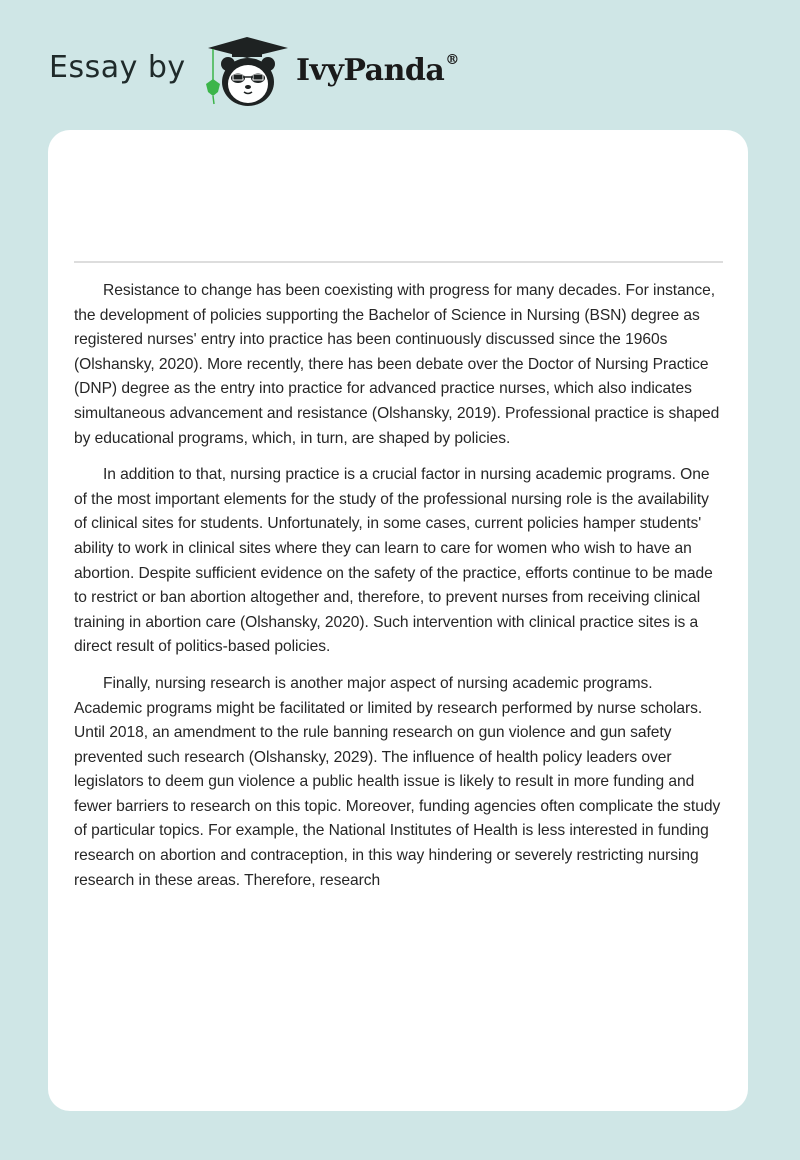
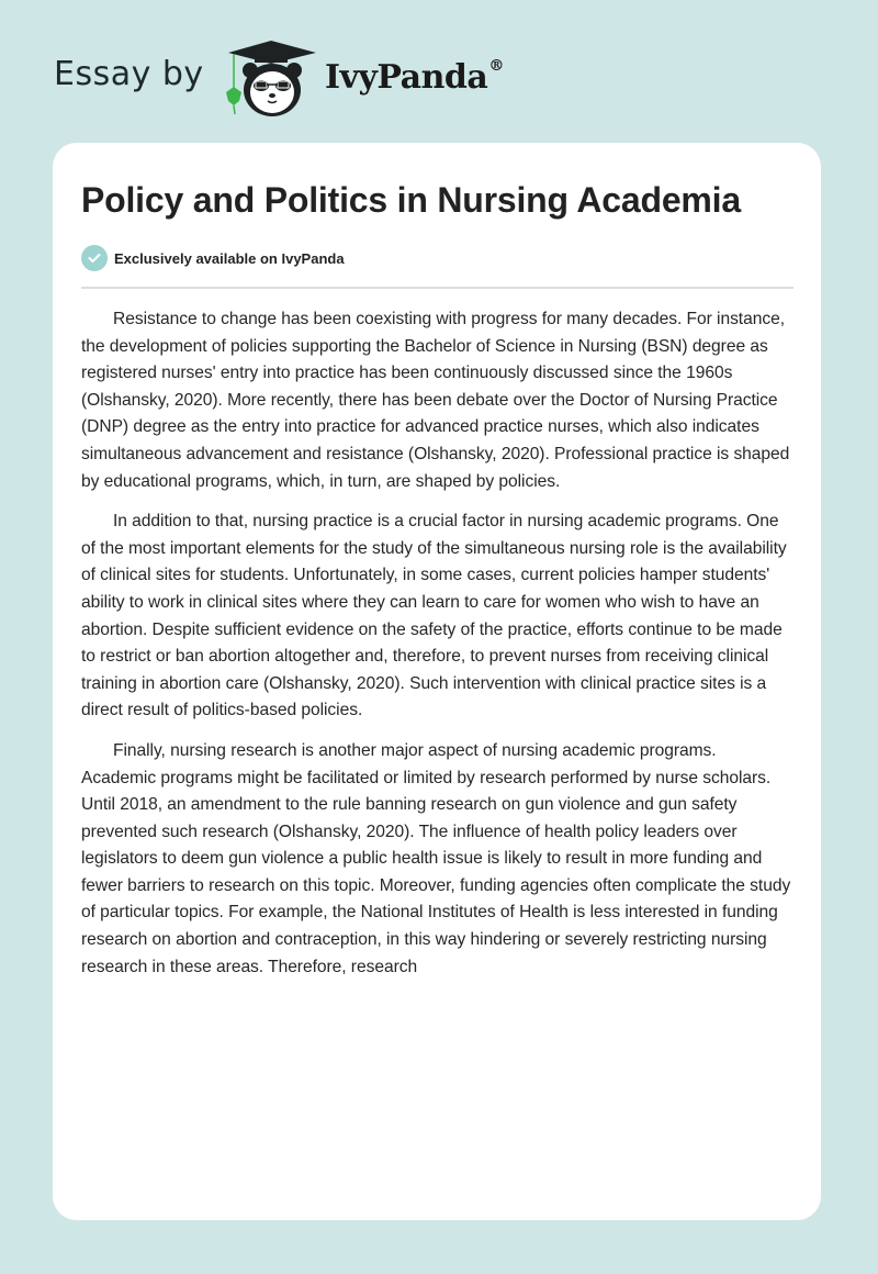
  Essay by
  IvyPanda®
+ Policy and Politics in Nursing Academia
+ Exclusively available on IvyPanda
- Resistance to change has been coexisting with progress for many decades. For instance, the development of policies supporting the Bachelor of Science in Nursing (BSN) degree as registered nurses' entry into practice has been continuously discussed since the 1960s (Olshansky, 2020). More recently, there has been debate over the Doctor of Nursing Practice (DNP) degree as the entry into practice for advanced practice nurses, which also indicates simultaneous advancement and resistance (Olshansky, 2019). Professional practice is shaped by educational programs, which, in turn, are shaped by policies.
+ Resistance to change has been coexisting with progress for many decades. For instance, the development of policies supporting the Bachelor of Science in Nursing (BSN) degree as registered nurses' entry into practice has been continuously discussed since the 1960s (Olshansky, 2020). More recently, there has been debate over the Doctor of Nursing Practice (DNP) degree as the entry into practice for advanced practice nurses, which also indicates simultaneous advancement and resistance (Olshansky, 2020). Professional practice is shaped by educational programs, which, in turn, are shaped by policies.
- In addition to that, nursing practice is a crucial factor in nursing academic programs. One of the most important elements for the study of the professional nursing role is the availability of clinical sites for students. Unfortunately, in some cases, current policies hamper students' ability to work in clinical sites where they can learn to care for women who wish to have an abortion. Despite sufficient evidence on the safety of the practice, efforts continue to be made to restrict or ban abortion altogether and, therefore, to prevent nurses from receiving clinical training in abortion care (Olshansky, 2020). Such intervention with clinical practice sites is a direct result of politics-based policies.
+ In addition to that, nursing practice is a crucial factor in nursing academic programs. One of the most important elements for the study of the simultaneous nursing role is the availability of clinical sites for students. Unfortunately, in some cases, current policies hamper students' ability to work in clinical sites where they can learn to care for women who wish to have an abortion. Despite sufficient evidence on the safety of the practice, efforts continue to be made to restrict or ban abortion altogether and, therefore, to prevent nurses from receiving clinical training in abortion care (Olshansky, 2020). Such intervention with clinical practice sites is a direct result of politics-based policies.
- Finally, nursing research is another major aspect of nursing academic programs. Academic programs might be facilitated or limited by research performed by nurse scholars. Until 2018, an amendment to the rule banning research on gun violence and gun safety prevented such research (Olshansky, 2029). The influence of health policy leaders over legislators to deem gun violence a public health issue is likely to result in more funding and fewer barriers to research on this topic. Moreover, funding agencies often complicate the study of particular topics. For example, the National Institutes of Health is less interested in funding research on abortion and contraception, in this way hindering or severely restricting nursing research in these areas. Therefore, research
+ Finally, nursing research is another major aspect of nursing academic programs. Academic programs might be facilitated or limited by research performed by nurse scholars. Until 2018, an amendment to the rule banning research on gun violence and gun safety prevented such research (Olshansky, 2020). The influence of health policy leaders over legislators to deem gun violence a public health issue is likely to result in more funding and fewer barriers to research on this topic. Moreover, funding agencies often complicate the study of particular topics. For example, the National Institutes of Health is less interested in funding research on abortion and contraception, in this way hindering or severely restricting nursing research in these areas. Therefore, research
